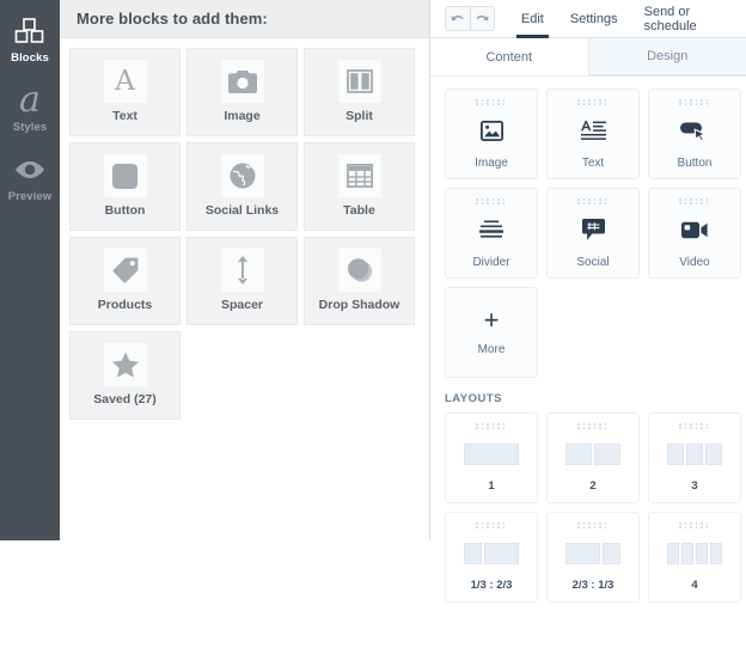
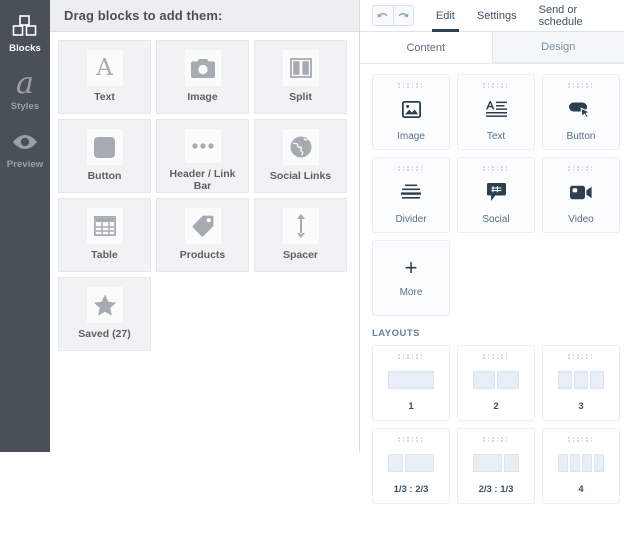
  Blocks
  a
  Styles
  Preview
- More blocks to add them:
+ Drag blocks to add them:
  A
  Text
  Image
  Split
  Button
+ Header / Link Bar
  Social Links
  Table
  Products
  Spacer
- Drop Shadow
  Saved (27)
  Edit
  Settings
  Send or schedule
  Content
  Design
  Image
  Text
  Button
  Divider
  Social
  Video
  +
  More
  LAYOUTS
  1
  2
  3
  1/3 : 2/3
  2/3 : 1/3
  4
